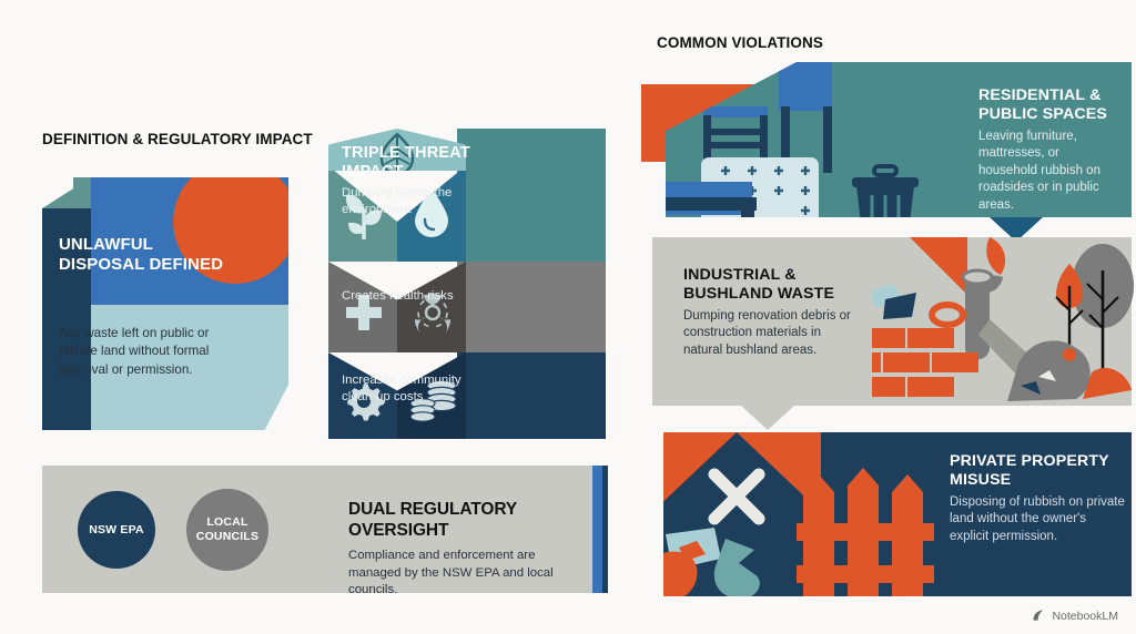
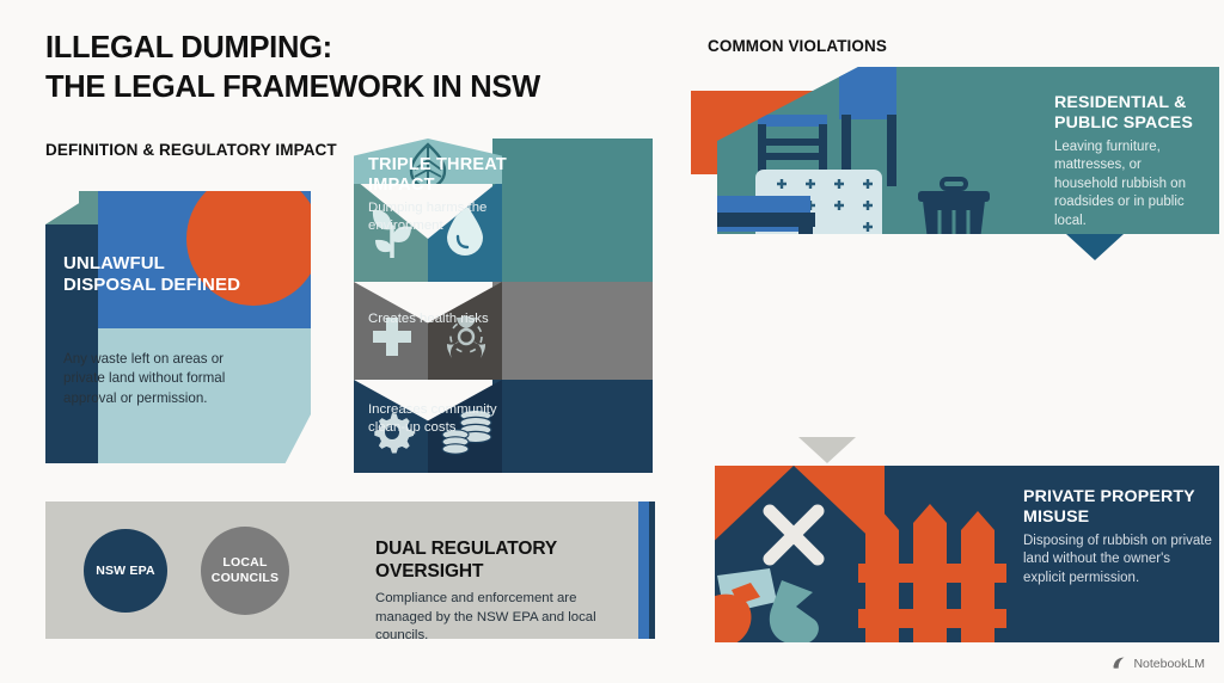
+ ILLEGAL DUMPING:
+ THE LEGAL FRAMEWORK IN NSW
  DEFINITION & REGULATORY IMPACT
  UNLAWFUL DISPOSAL DEFINED
- Any waste left on public or private land without formal approval or permission.
+ Any waste left on areas or private land without formal approval or permission.
  TRIPLE THREAT IMPACT
  Dumping harms the environment
  Creates health risks
  Increases community clean-up costs
  NSW EPA
  LOCAL COUNCILS
  DUAL REGULATORY OVERSIGHT
  Compliance and enforcement are managed by the NSW EPA and local councils.
  COMMON VIOLATIONS
  RESIDENTIAL & PUBLIC SPACES
- Leaving furniture, mattresses, or household rubbish on roadsides or in public areas.
+ Leaving furniture, mattresses, or household rubbish on roadsides or in public local.
- INDUSTRIAL & BUSHLAND WASTE
- Dumping renovation debris or construction materials in natural bushland areas.
  PRIVATE PROPERTY MISUSE
  Disposing of rubbish on private land without the owner's explicit permission.
  NotebookLM
